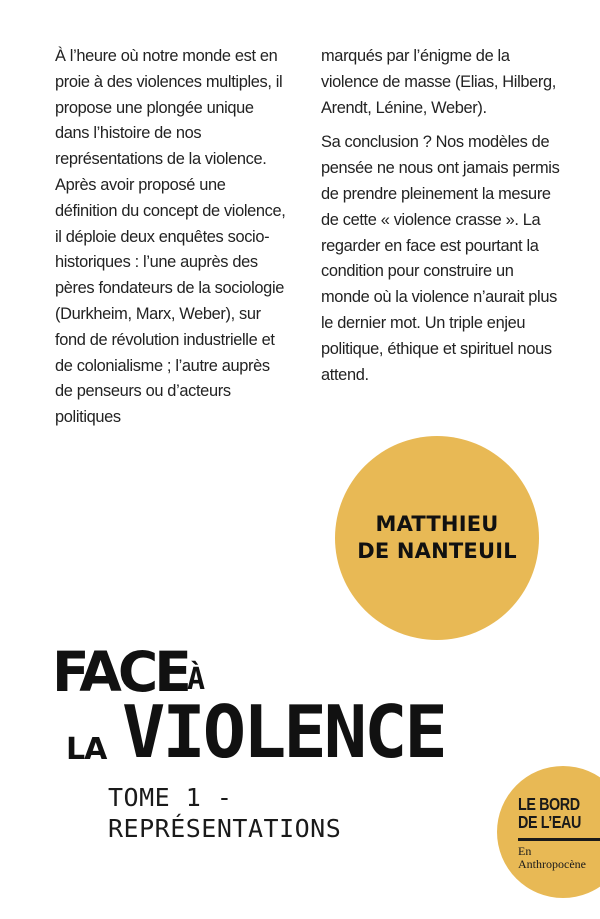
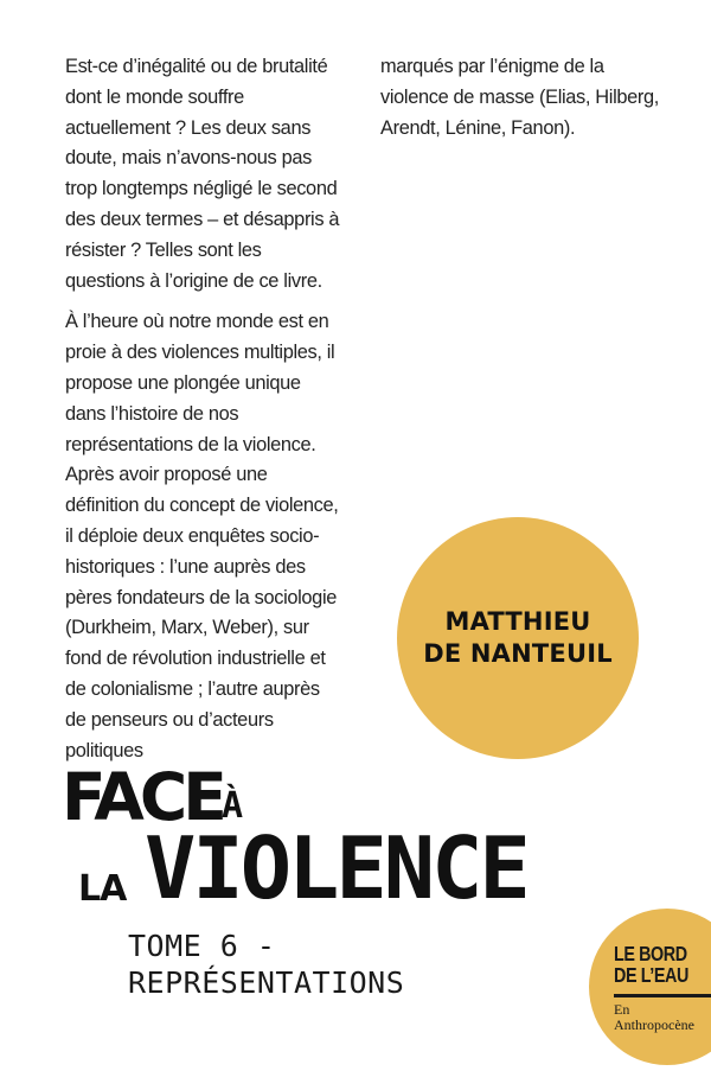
+ Est-ce d’inégalité ou de brutalité dont le monde souffre actuellement ? Les deux sans doute, mais n’avons-nous pas trop longtemps négligé le second des deux termes – et désappris à résister ? Telles sont les questions à l’origine de ce livre.
  À l’heure où notre monde est en proie à des violences multiples, il propose une plongée unique dans l’histoire de nos représentations de la violence. Après avoir proposé une définition du concept de violence, il déploie deux enquêtes socio-historiques : l’une auprès des pères fondateurs de la sociologie (Durkheim, Marx, Weber), sur fond de révolution industrielle et de colonialisme ; l’autre auprès de penseurs ou d’acteurs politiques
- marqués par l’énigme de la violence de masse (Elias, Hilberg, Arendt, Lénine, Weber).
+ marqués par l’énigme de la violence de masse (Elias, Hilberg, Arendt, Lénine, Fanon).
- Sa conclusion ? Nos modèles de pensée ne nous ont jamais permis de prendre pleinement la mesure de cette « violence crasse ». La regarder en face est pourtant la condition pour construire un monde où la violence n’aurait plus le dernier mot. Un triple enjeu politique, éthique et spirituel nous attend.
  MATTHIEU
  DE NANTEUIL
  FACE
  À
  LA
  VIOLENCE
- TOME 1 -
+ TOME 6 -
  REPRÉSENTATIONS
  LE BORD
  DE L’EAU
  En
  Anthropocène
